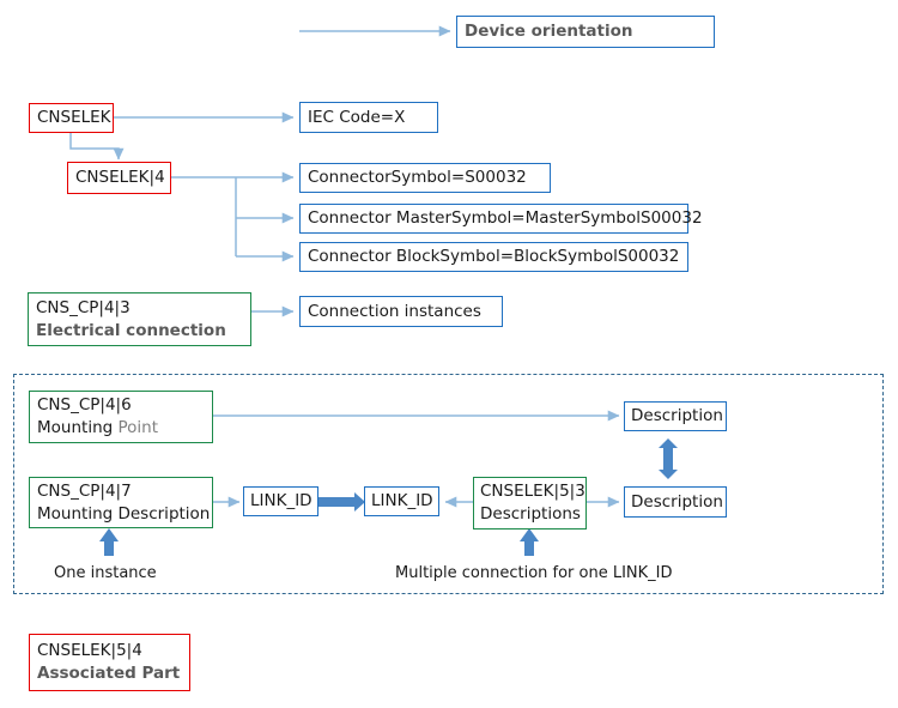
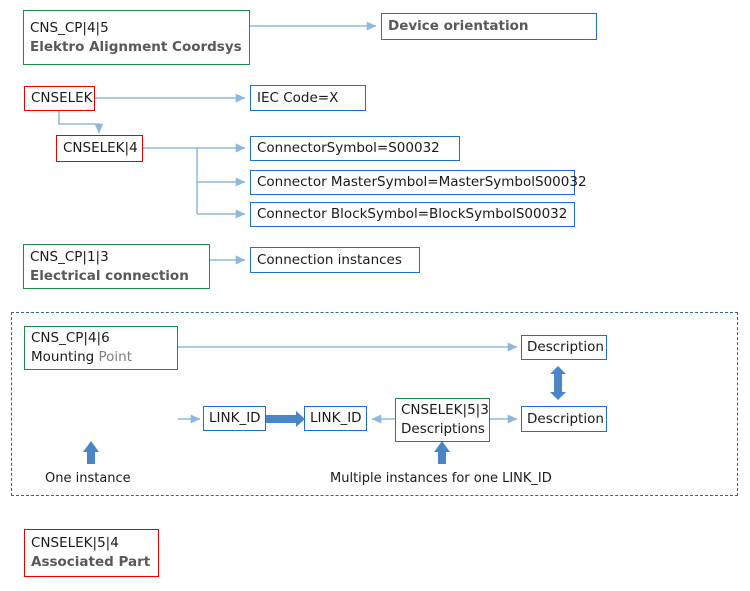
+ CNS_CP|4|5
+ Elektro Alignment Coordsys
  Device orientation
  CNSELEK
  IEC Code=X
  CNSELEK|4
  ConnectorSymbol=S00032
  Connector MasterSymbol=MasterSymbolS00032
  Connector BlockSymbol=BlockSymbolS00032
- CNS_CP|4|3
+ CNS_CP|1|3
  Electrical connection
  Connection instances
  CNS_CP|4|6
  Mounting Point
- CNS_CP|4|7
- Mounting Description
  LINK_ID
  LINK_ID
  CNSELEK|5|3
  Descriptions
  Description
  Description
  CNSELEK|5|4
  Associated Part
  One instance
- Multiple connection for one LINK_ID
+ Multiple instances for one LINK_ID
